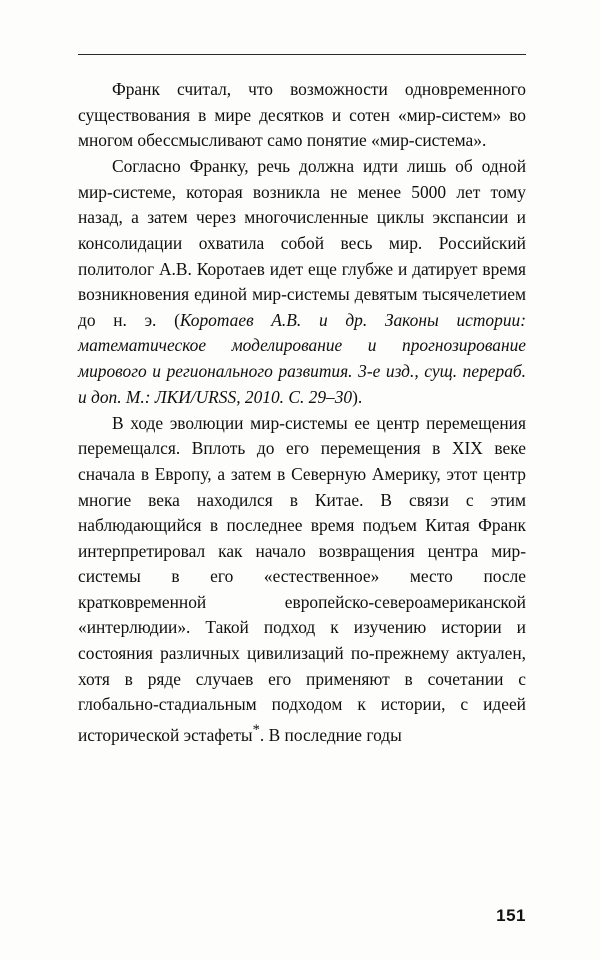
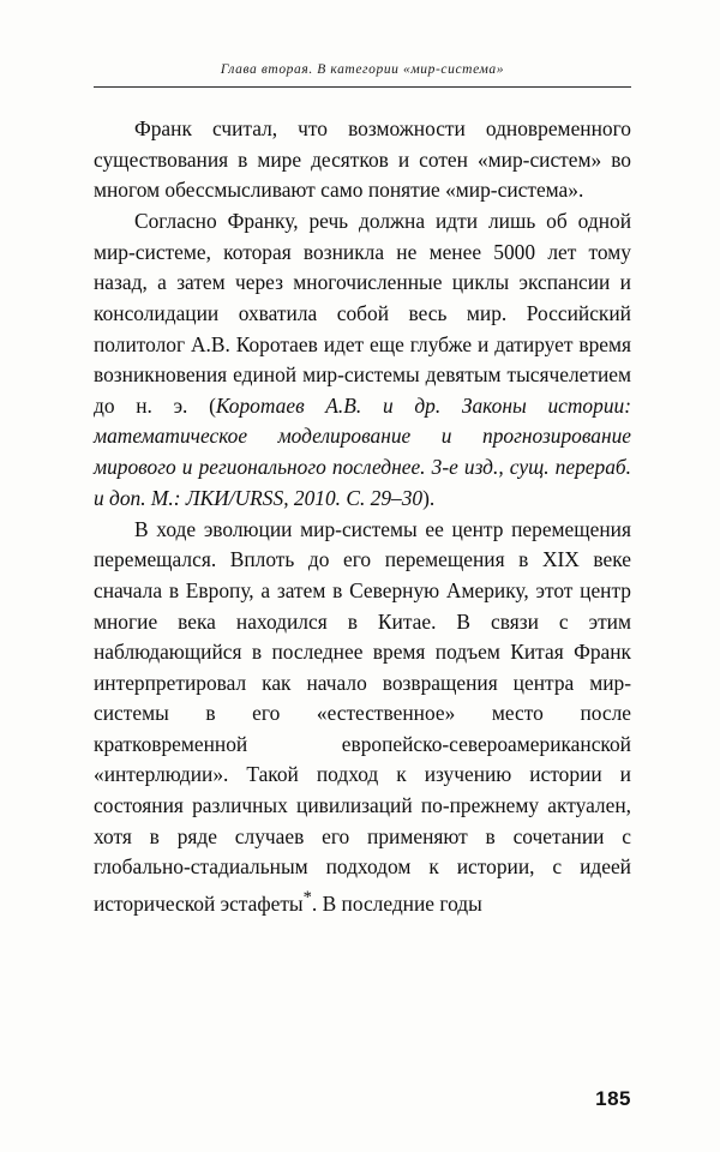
+ Глава вторая. В категории «мир-система»
  Франк считал, что возможности одновременного существования в мире десятков и сотен «мир-систем» во многом обессмысливают само понятие «мир-система».
- Согласно Франку, речь должна идти лишь об одной мир-системе, которая возникла не менее 5000 лет тому назад, а затем через многочисленные циклы экспансии и консолидации охватила собой весь мир. Российский политолог А.В. Коротаев идет еще глубже и датирует время возникновения единой мир-системы девятым тысячелетием до н. э. (Коротаев А.В. и др. Законы истории: математическое моделирование и прогнозирование мирового и регионального развития. 3-е изд., сущ. перераб. и доп. М.: ЛКИ/URSS, 2010. С. 29–30).
+ Согласно Франку, речь должна идти лишь об одной мир-системе, которая возникла не менее 5000 лет тому назад, а затем через многочисленные циклы экспансии и консолидации охватила собой весь мир. Российский политолог А.В. Коротаев идет еще глубже и датирует время возникновения единой мир-системы девятым тысячелетием до н. э. (Коротаев А.В. и др. Законы истории: математическое моделирование и прогнозирование мирового и регионального последнее. 3-е изд., сущ. перераб. и доп. М.: ЛКИ/URSS, 2010. С. 29–30).
  В ходе эволюции мир-системы ее центр перемещения перемещался. Вплоть до его перемещения в XIX веке сначала в Европу, а затем в Северную Америку, этот центр многие века находился в Китае. В связи с этим наблюдающийся в последнее время подъем Китая Франк интерпретировал как начало возвращения центра мир-системы в его «естественное» место после кратковременной европейско-североамериканской «интерлюдии». Такой подход к изучению истории и состояния различных цивилизаций по-прежнему актуален, хотя в ряде случаев его применяют в сочетании с глобально-стадиальным подходом к истории, с идеей исторической эстафеты*. В последние годы
- 151
+ 185
